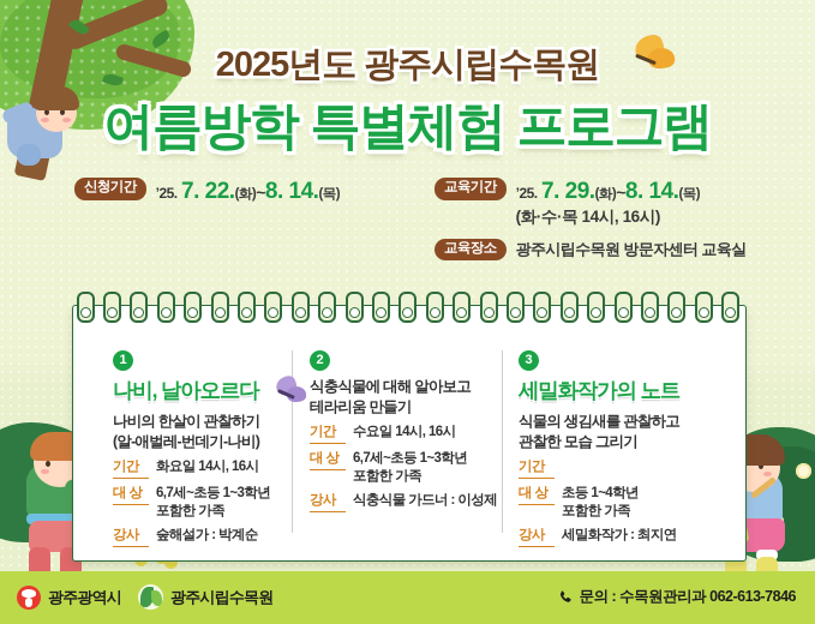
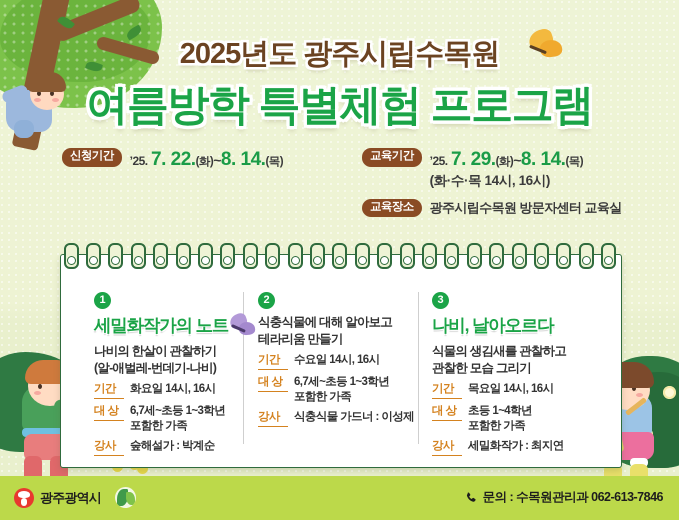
  2025년도 광주시립수목원
  여름방학 특별체험 프로그램
  신청기간
  ’25. 7. 22.(화)~8. 14.(목)
  교육기간
  ’25. 7. 29.(화)~8. 14.(목)
  (화·수·목 14시, 16시)
  교육장소
  광주시립수목원 방문자센터 교육실
  1
- 나비, 날아오르다
+ 세밀화작가의 노트
  나비의 한살이 관찰하기
  (알-애벌레-번데기-나비)
  기간
  화요일 14시, 16시
  대 상
  6,7세~초등 1~3학년
  포함한 가족
  강사
  숲해설가 : 박계순
  2
  식충식물에 대해 알아보고
  테라리움 만들기
  기간
  수요일 14시, 16시
  대 상
  6,7세~초등 1~3학년
  포함한 가족
  강사
  식충식물 가드너 : 이성제
  3
- 세밀화작가의 노트
+ 나비, 날아오르다
  식물의 생김새를 관찰하고
  관찰한 모습 그리기
  기간
+ 목요일 14시, 16시
  대 상
  초등 1~4학년
  포함한 가족
  강사
  세밀화작가 : 최지연
  광주광역시
- 광주시립수목원
  문의 : 수목원관리과 062-613-7846
